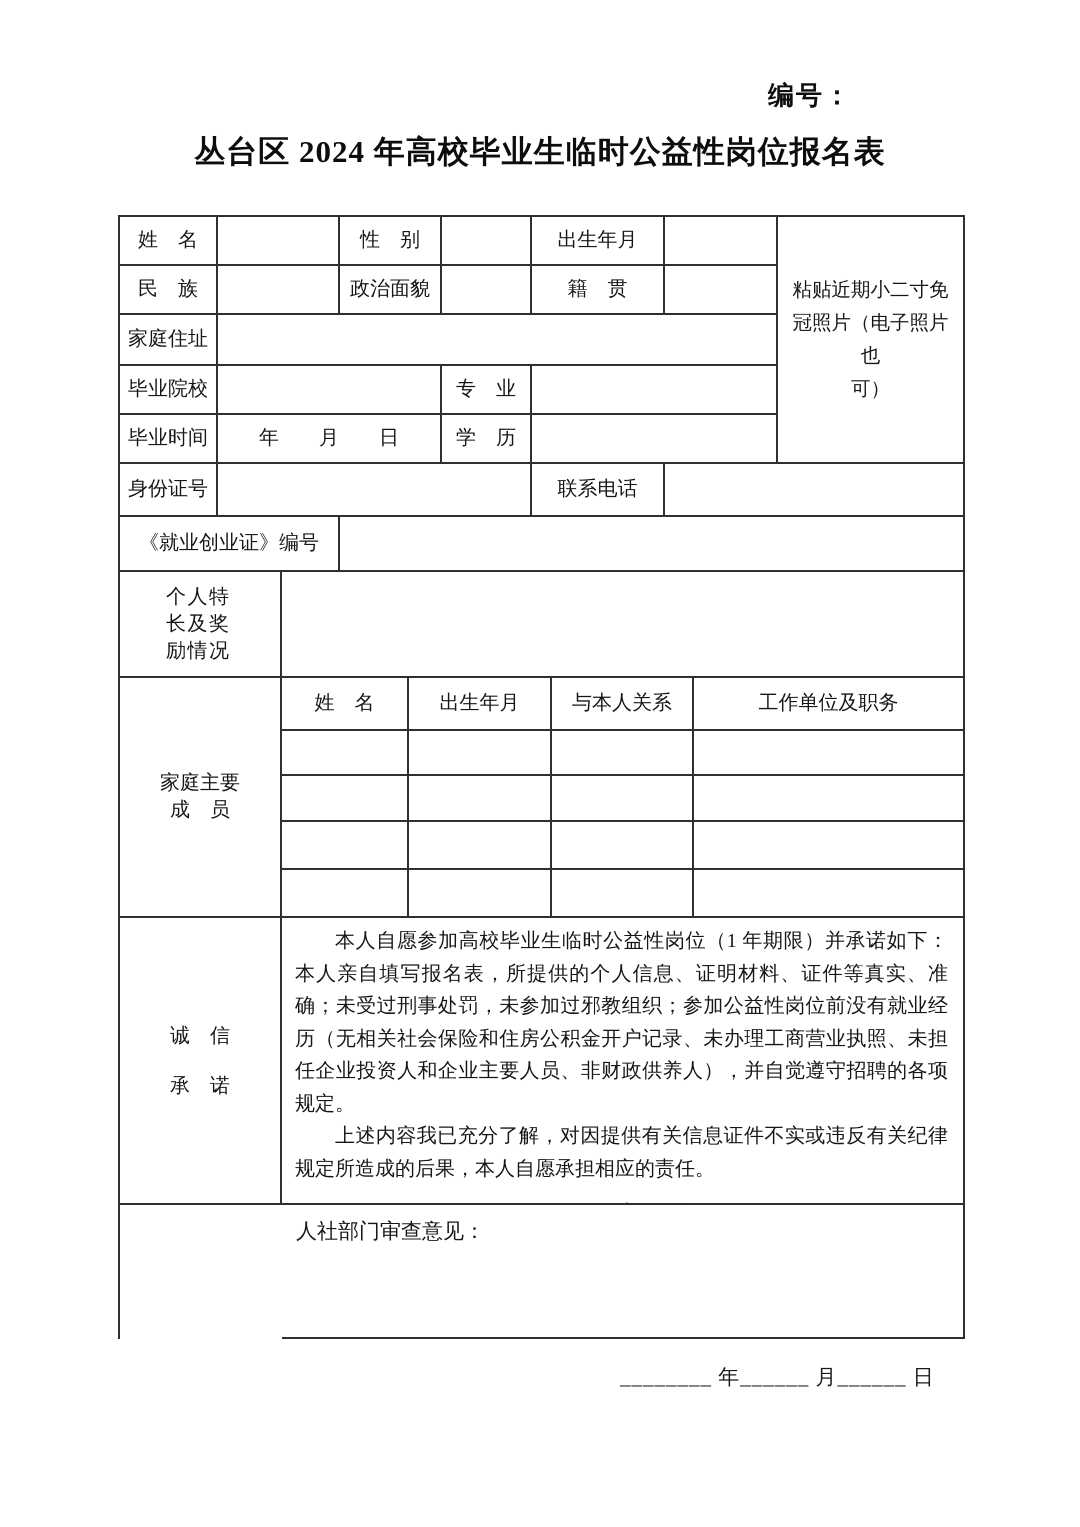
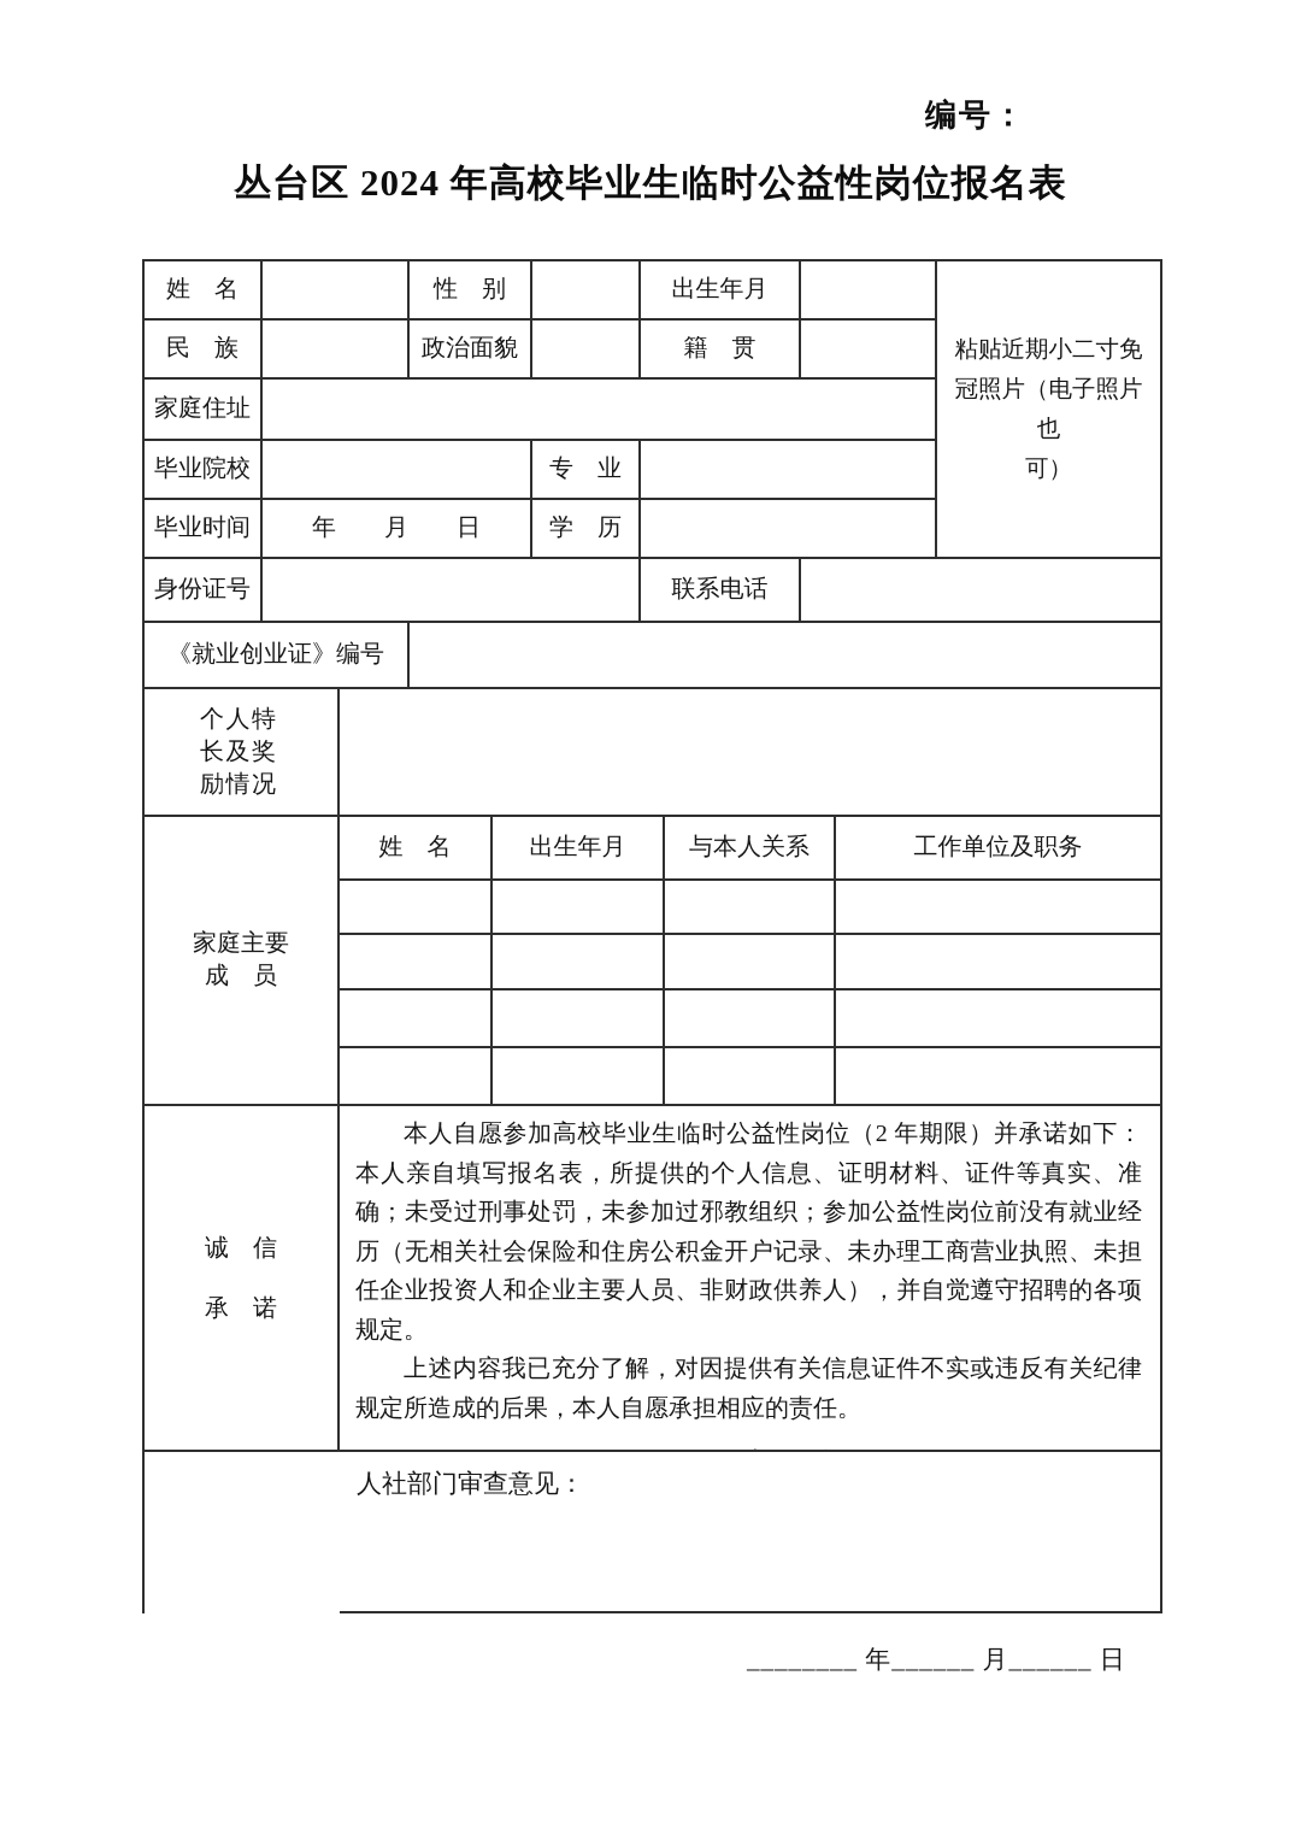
  编号：
  丛台区 2024 年高校毕业生临时公益性岗位报名表
  姓 名
  性 别
  出生年月
  粘贴近期小二寸免
  冠照片（电子照片也
  可）
  民 族
  政治面貌
  籍 贯
  家庭住址
  毕业院校
  专 业
  毕业时间
  年 月 日
  学 历
  身份证号
  联系电话
  《就业创业证》编号
  个人特长及奖励情况
  家庭主要
  成 员
  姓 名
  出生年月
  与本人关系
  工作单位及职务
  诚 信
  承 诺
- 本人自愿参加高校毕业生临时公益性岗位（1 年期限）并承诺如下：本人亲自填写报名表，所提供的个人信息、证明材料、证件等真实、准确；未受过刑事处罚，未参加过邪教组织；参加公益性岗位前没有就业经历（无相关社会保险和住房公积金开户记录、未办理工商营业执照、未担任企业投资人和企业主要人员、非财政供养人），并自觉遵守招聘的各项规定。
+ 本人自愿参加高校毕业生临时公益性岗位（2 年期限）并承诺如下：本人亲自填写报名表，所提供的个人信息、证明材料、证件等真实、准确；未受过刑事处罚，未参加过邪教组织；参加公益性岗位前没有就业经历（无相关社会保险和住房公积金开户记录、未办理工商营业执照、未担任企业投资人和企业主要人员、非财政供养人），并自觉遵守招聘的各项规定。
  上述内容我已充分了解，对因提供有关信息证件不实或违反有关纪律规定所造成的后果，本人自愿承担相应的责任。
  人社部门审查意见：
  ________ 年______ 月______ 日
